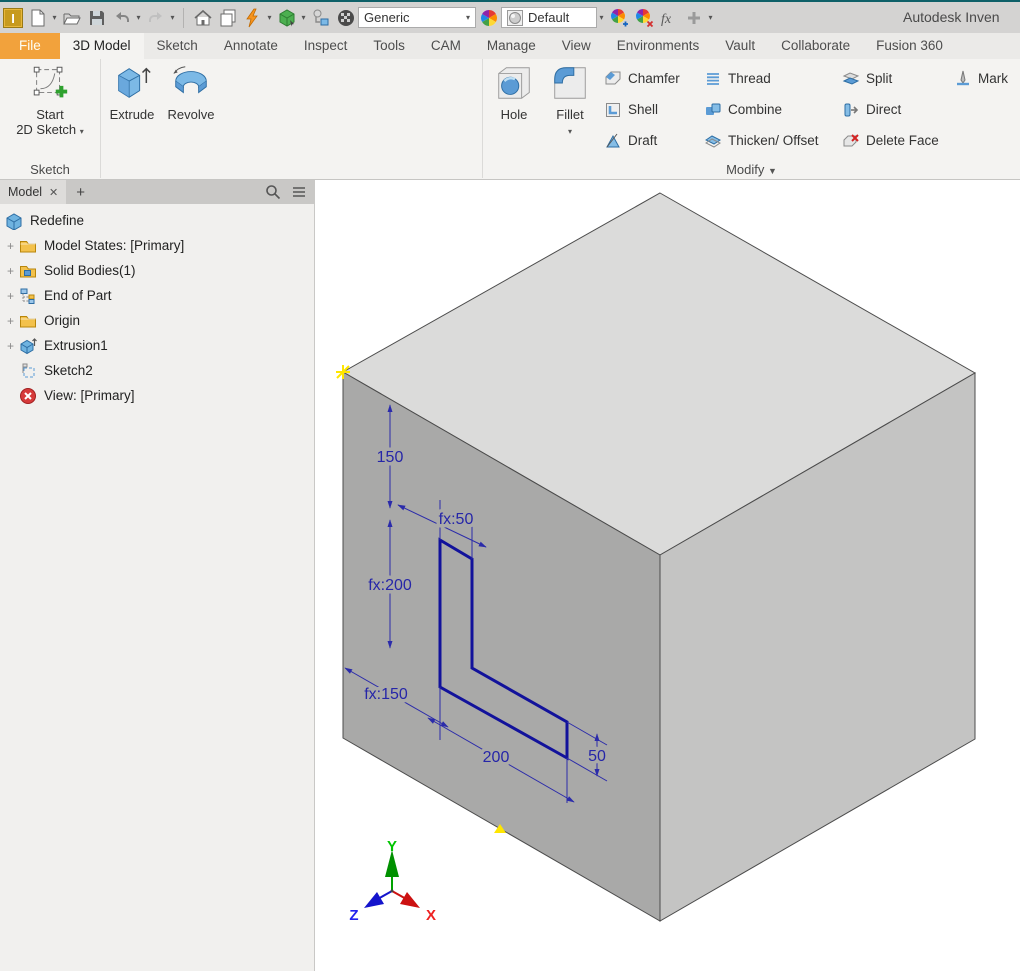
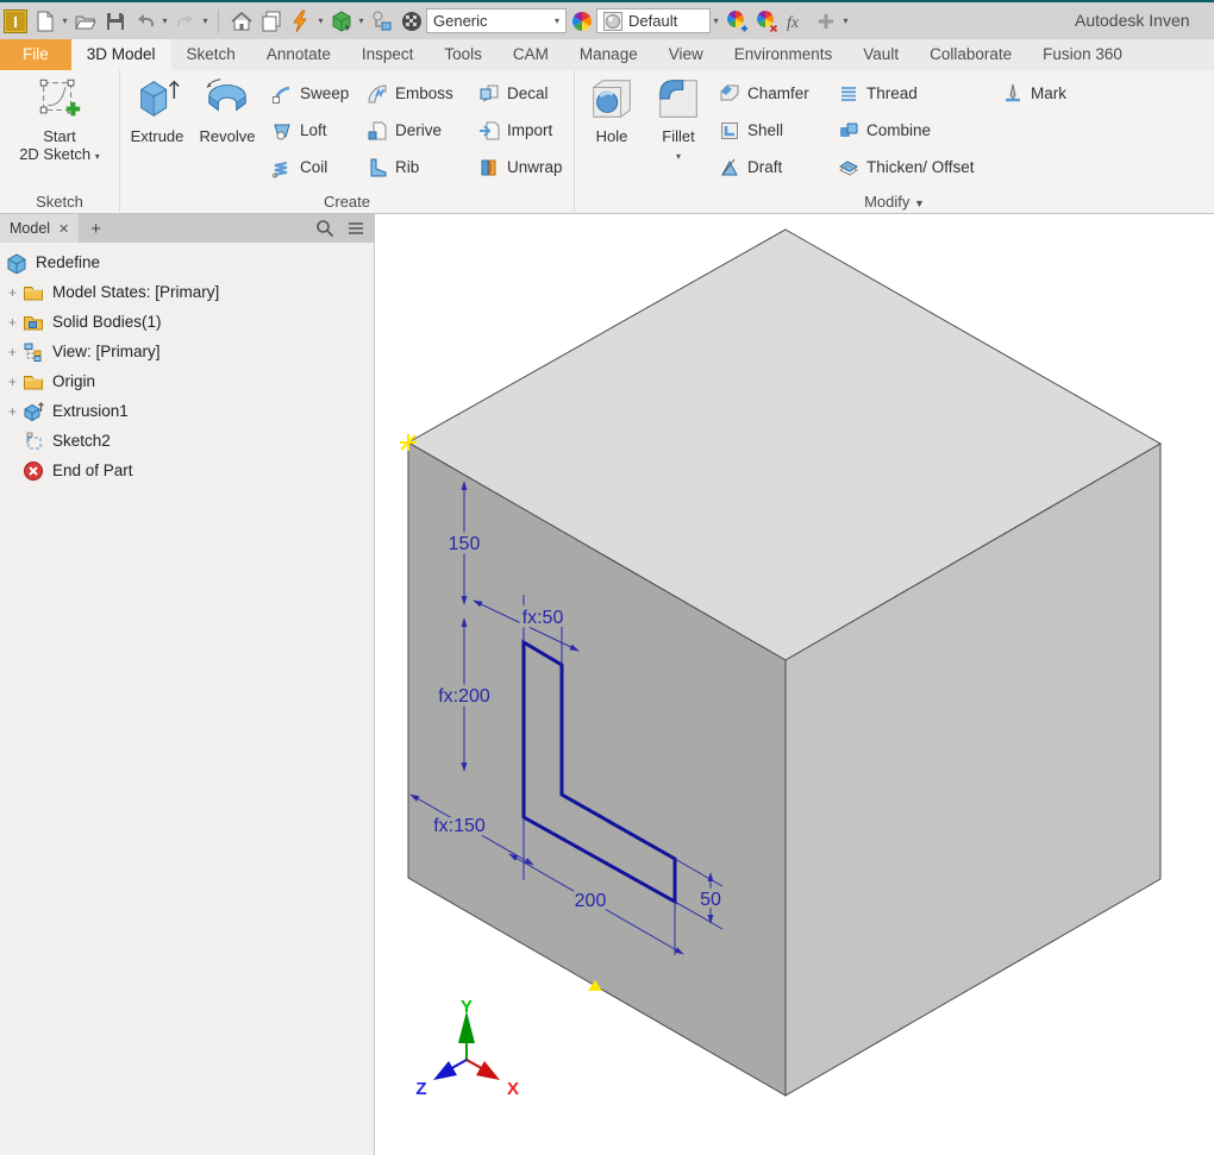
  I
  ▾
  ▾
  ▾
  ▾
  ▾
  Generic
  ▾
  Default
  ▾
  fx
  ▾
  Autodesk Inven
  File
  3D Model
  Sketch
  Annotate
  Inspect
  Tools
  CAM
  Manage
  View
  Environments
  Vault
  Collaborate
  Fusion 360
  Start
  2D Sketch ▾
  Sketch
  Extrude
  Revolve
+ Sweep
+ Loft
+ Coil
+ Emboss
+ Derive
+ Rib
+ Decal
+ Import
+ Unwrap
+ Create
  Hole
  Fillet
  ▾
  Chamfer
  Shell
  Draft
  Thread
  Combine
  Thicken/ Offset
- Split
- Direct
- Delete Face
  Mark
  Modify ▼
  Model
  ✕
  +
  Redefine
  +
  Model States: [Primary]
  +
  Solid Bodies(1)
  +
- End of Part
+ View: [Primary]
  +
  Origin
  +
  Extrusion1
  Sketch2
- View: [Primary]
+ End of Part
  150
  fx:50
  fx:200
  fx:150
  200
  50
  Y
  Z
  X
